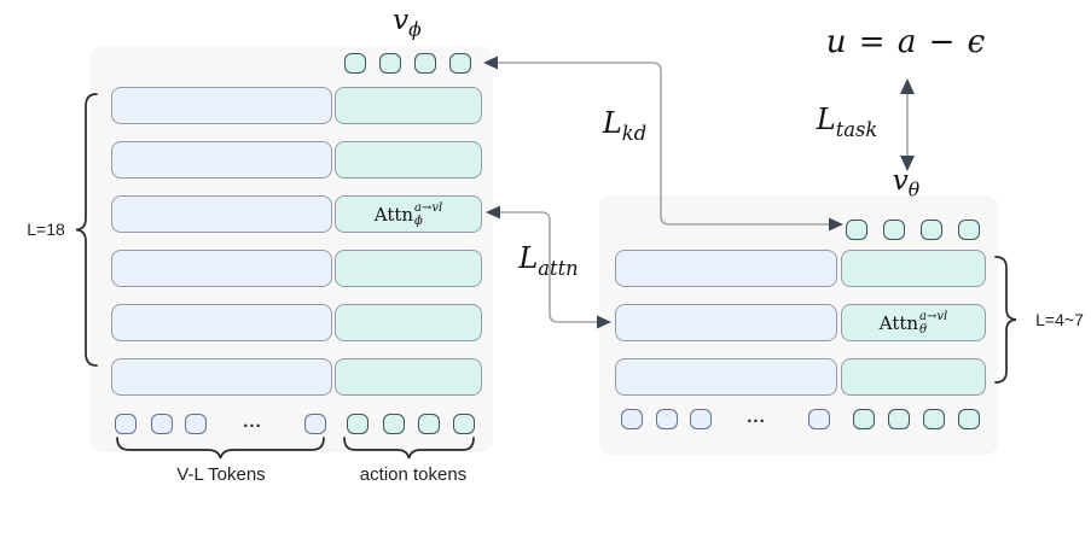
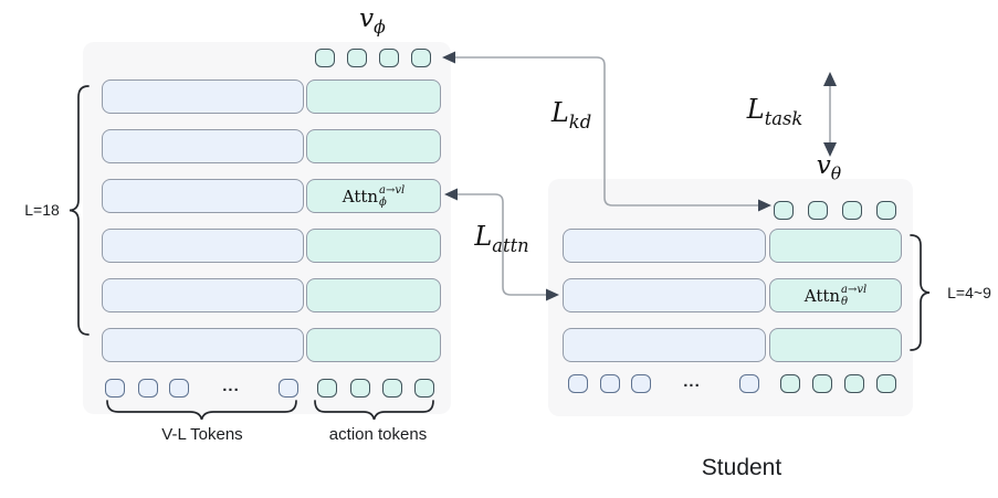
  Attn
  a→vl
  ϕ
  ...
  Attn
  a→vl
  θ
  ...
  vϕ
  L=18
- u = a − ϵ
  Ltask
  vθ
  Lkd
  Lattn
  V-L Tokens
  action tokens
+ Student
- L=4~7
+ L=4~9
